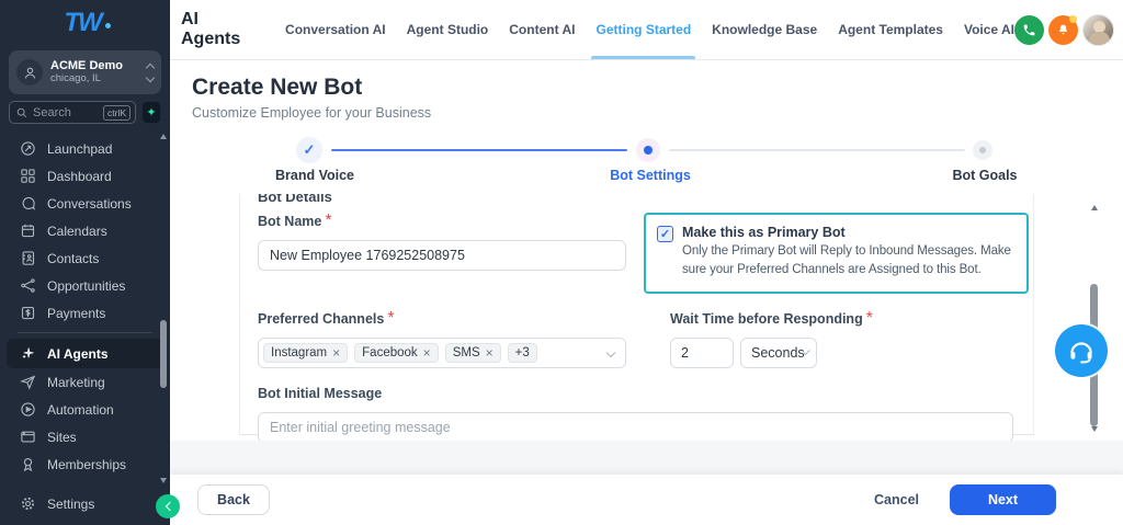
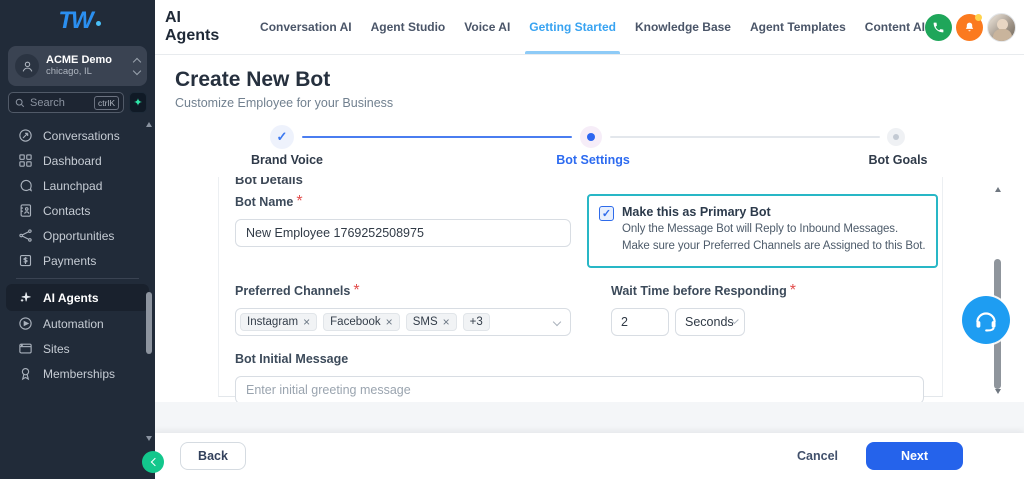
  TW
  ACME Demo
  chicago, IL
  Search
  ctrlK
  ✦
- Launchpad
+ Conversations
  Dashboard
- Conversations
+ Launchpad
- Calendars
  Contacts
  Opportunities
  Payments
  AI Agents
- Marketing
  Automation
  Sites
  Memberships
- Settings
  AI Agents
  Conversation AI
  Agent Studio
- Content AI
+ Voice AI
  Getting Started
  Knowledge Base
  Agent Templates
- Voice AI
+ Content AI
  Create New Bot
  Customize Employee for your Business
  ✓
  Brand Voice
  Bot Settings
  Bot Goals
  Bot Details
  Bot Name * New Employee 1769252508975
  ✓
  Make this as Primary Bot
- Only the Primary Bot will Reply to Inbound Messages. Make sure your Preferred Channels are Assigned to this Bot.
+ Only the Message Bot will Reply to Inbound Messages. Make sure your Preferred Channels are Assigned to this Bot.
  Preferred Channels *
  Instagram
  ×
  Facebook
  ×
  SMS
  ×
  +3
  Wait Time before Responding *
  2
  Seconds
  Bot Initial Message Enter initial greeting message
  Back
  Cancel
  Next
